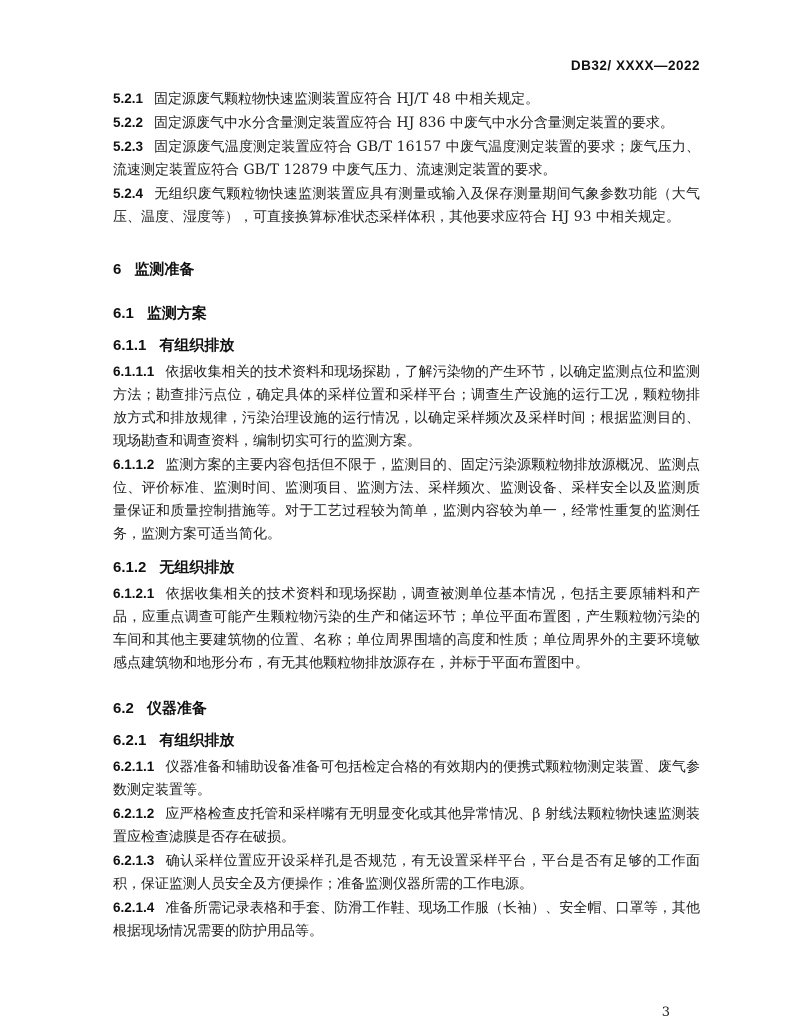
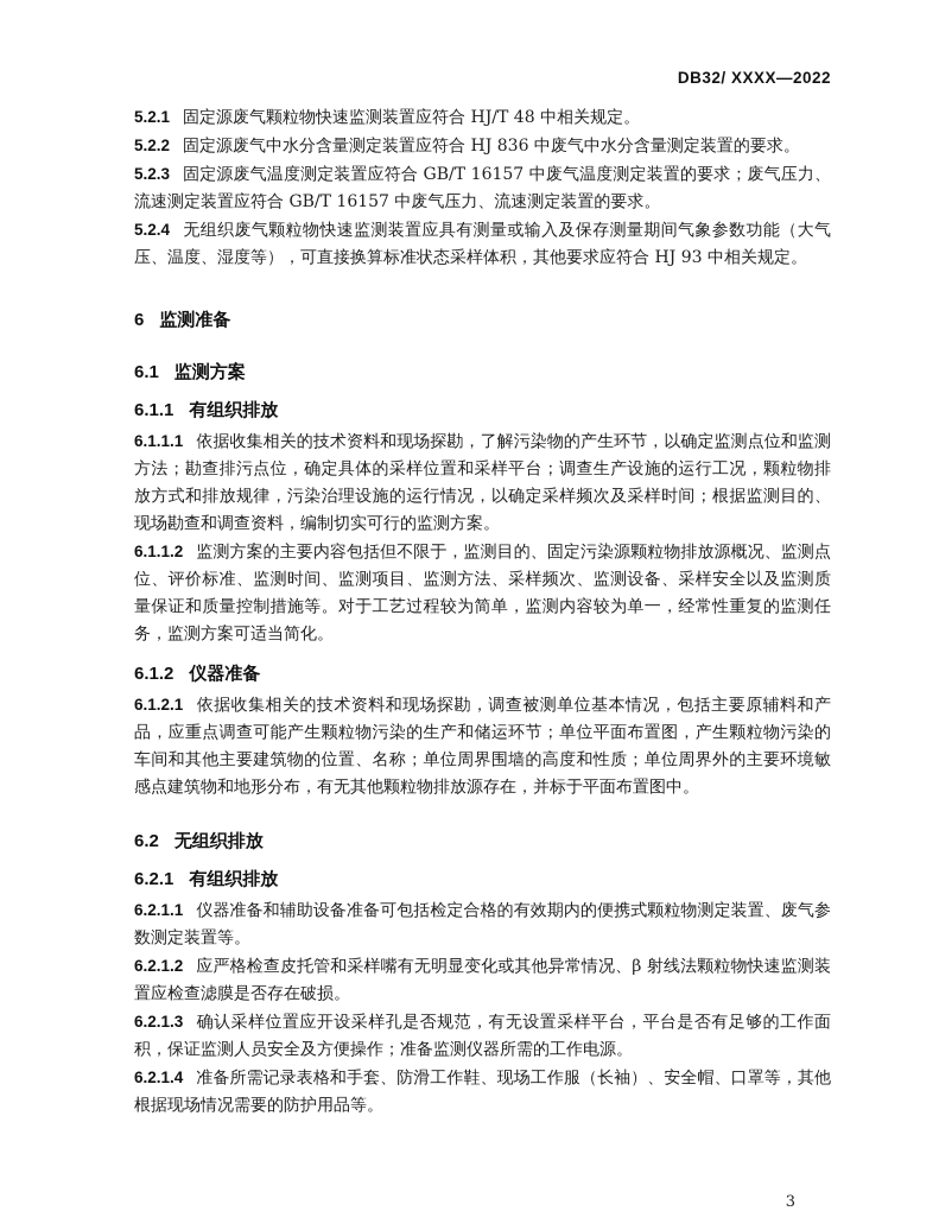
  DB32/ XXXX—2022
  5.2.1 固定源废气颗粒物快速监测装置应符合 HJ/T 48 中相关规定。
  5.2.2 固定源废气中水分含量测定装置应符合 HJ 836 中废气中水分含量测定装置的要求。
- 5.2.3 固定源废气温度测定装置应符合 GB/T 16157 中废气温度测定装置的要求；废气压力、流速测定装置应符合 GB/T 12879 中废气压力、流速测定装置的要求。
+ 5.2.3 固定源废气温度测定装置应符合 GB/T 16157 中废气温度测定装置的要求；废气压力、流速测定装置应符合 GB/T 16157 中废气压力、流速测定装置的要求。
  5.2.4 无组织废气颗粒物快速监测装置应具有测量或输入及保存测量期间气象参数功能（大气压、温度、湿度等），可直接换算标准状态采样体积，其他要求应符合 HJ 93 中相关规定。
  6 监测准备
  6.1 监测方案
  6.1.1 有组织排放
  6.1.1.1 依据收集相关的技术资料和现场探勘，了解污染物的产生环节，以确定监测点位和监测方法；勘查排污点位，确定具体的采样位置和采样平台；调查生产设施的运行工况，颗粒物排放方式和排放规律，污染治理设施的运行情况，以确定采样频次及采样时间；根据监测目的、现场勘查和调查资料，编制切实可行的监测方案。
  6.1.1.2 监测方案的主要内容包括但不限于，监测目的、固定污染源颗粒物排放源概况、监测点位、评价标准、监测时间、监测项目、监测方法、采样频次、监测设备、采样安全以及监测质量保证和质量控制措施等。对于工艺过程较为简单，监测内容较为单一，经常性重复的监测任务，监测方案可适当简化。
- 6.1.2 无组织排放
+ 6.1.2 仪器准备
  6.1.2.1 依据收集相关的技术资料和现场探勘，调查被测单位基本情况，包括主要原辅料和产品，应重点调查可能产生颗粒物污染的生产和储运环节；单位平面布置图，产生颗粒物污染的车间和其他主要建筑物的位置、名称；单位周界围墙的高度和性质；单位周界外的主要环境敏感点建筑物和地形分布，有无其他颗粒物排放源存在，并标于平面布置图中。
- 6.2 仪器准备
+ 6.2 无组织排放
  6.2.1 有组织排放
  6.2.1.1 仪器准备和辅助设备准备可包括检定合格的有效期内的便携式颗粒物测定装置、废气参数测定装置等。
  6.2.1.2 应严格检查皮托管和采样嘴有无明显变化或其他异常情况、β 射线法颗粒物快速监测装置应检查滤膜是否存在破损。
  6.2.1.3 确认采样位置应开设采样孔是否规范，有无设置采样平台，平台是否有足够的工作面积，保证监测人员安全及方便操作；准备监测仪器所需的工作电源。
  6.2.1.4 准备所需记录表格和手套、防滑工作鞋、现场工作服（长袖）、安全帽、口罩等，其他根据现场情况需要的防护用品等。
  3
